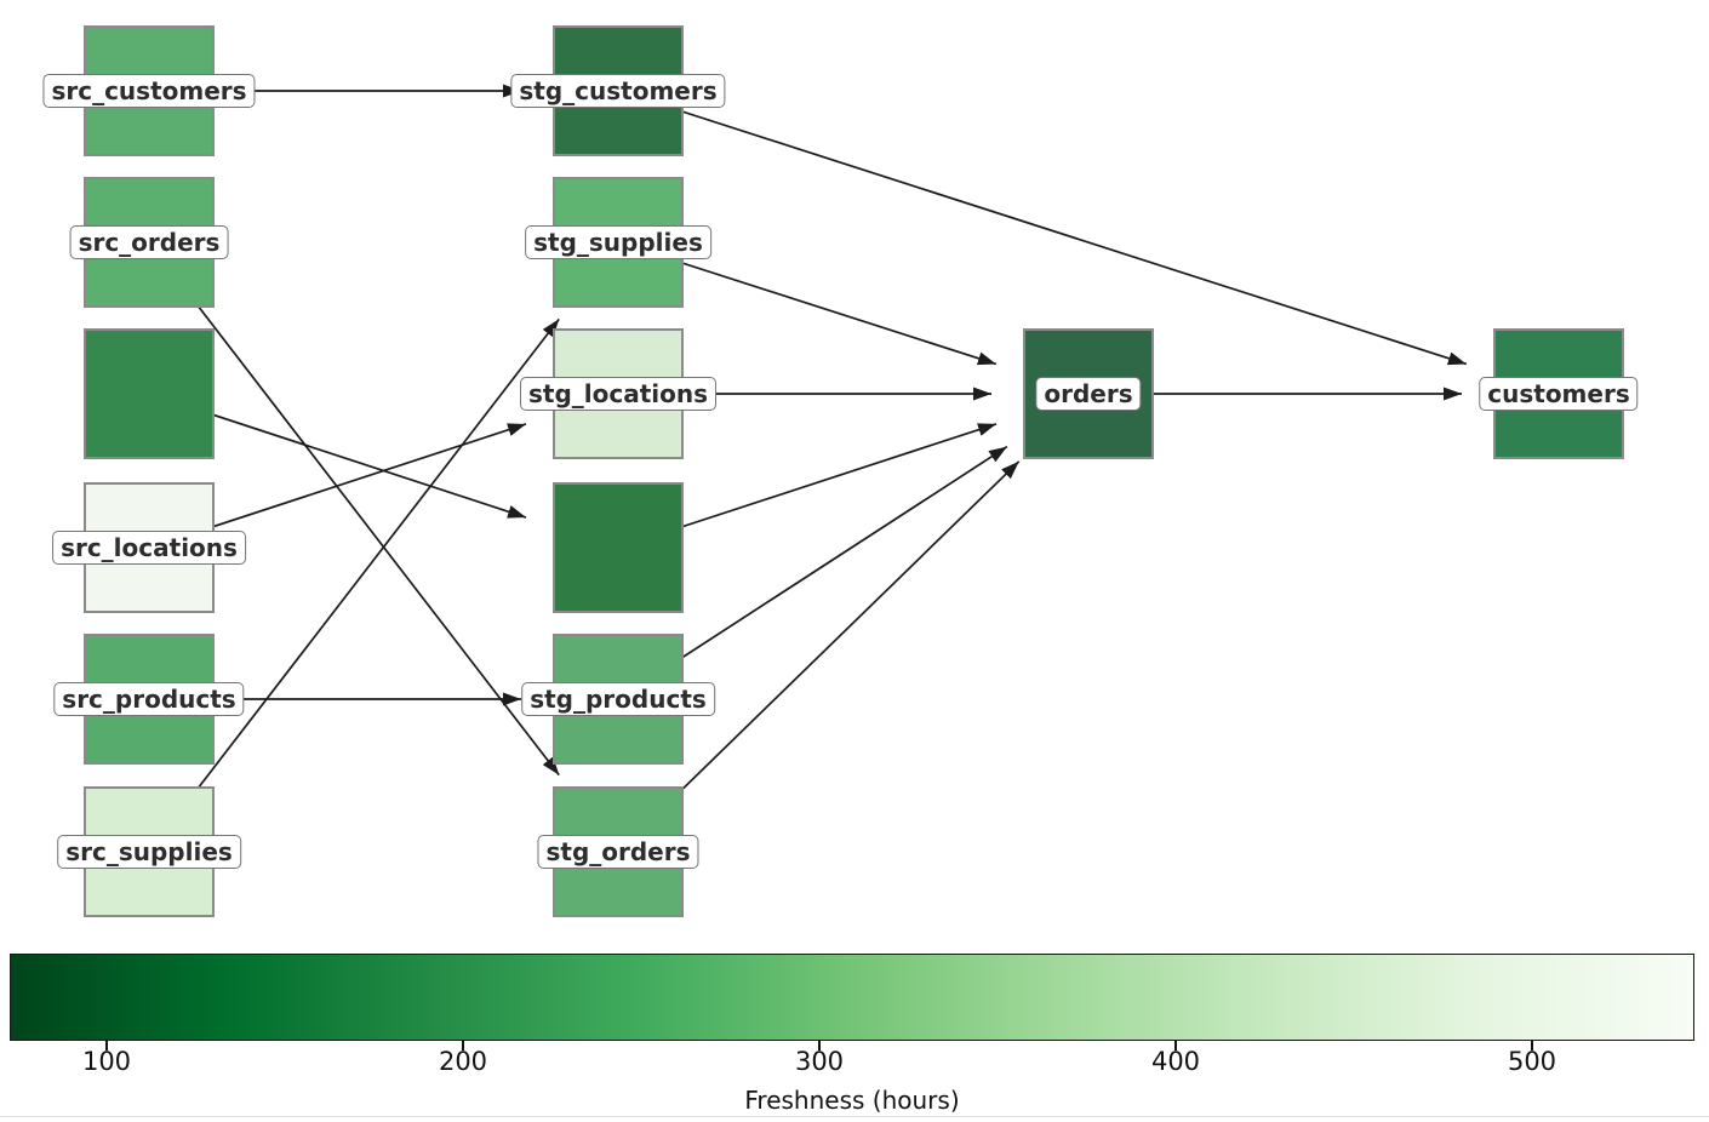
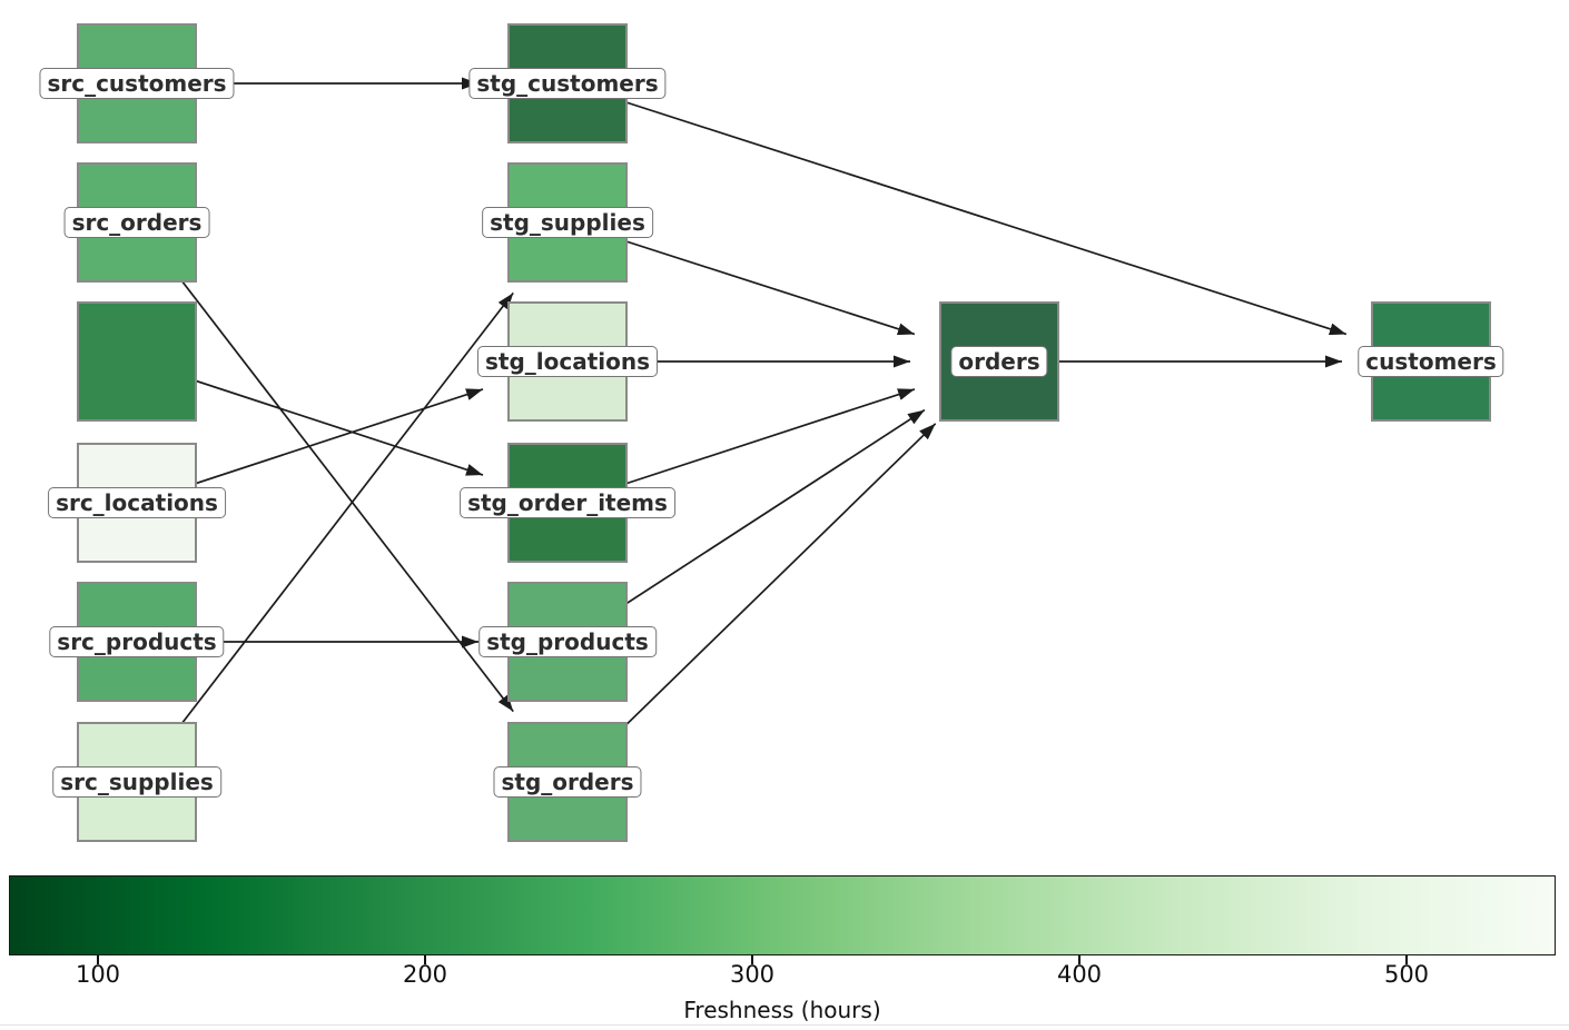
  src_customers
  src_orders
  src_locations
  src_products
  src_supplies
  stg_customers
  stg_supplies
  stg_locations
+ stg_order_items
  stg_products
  stg_orders
  orders
  customers
  100
  200
  300
  400
  500
  Freshness (hours)
